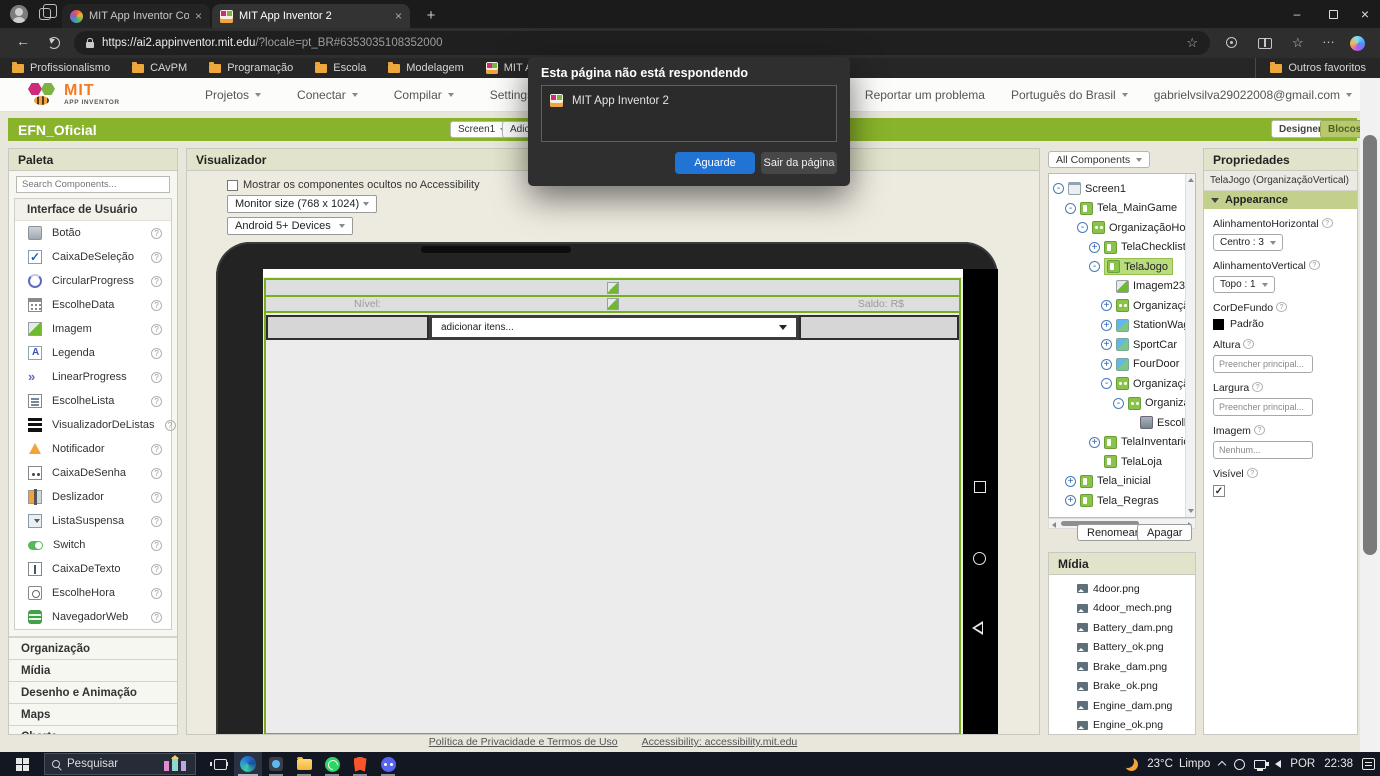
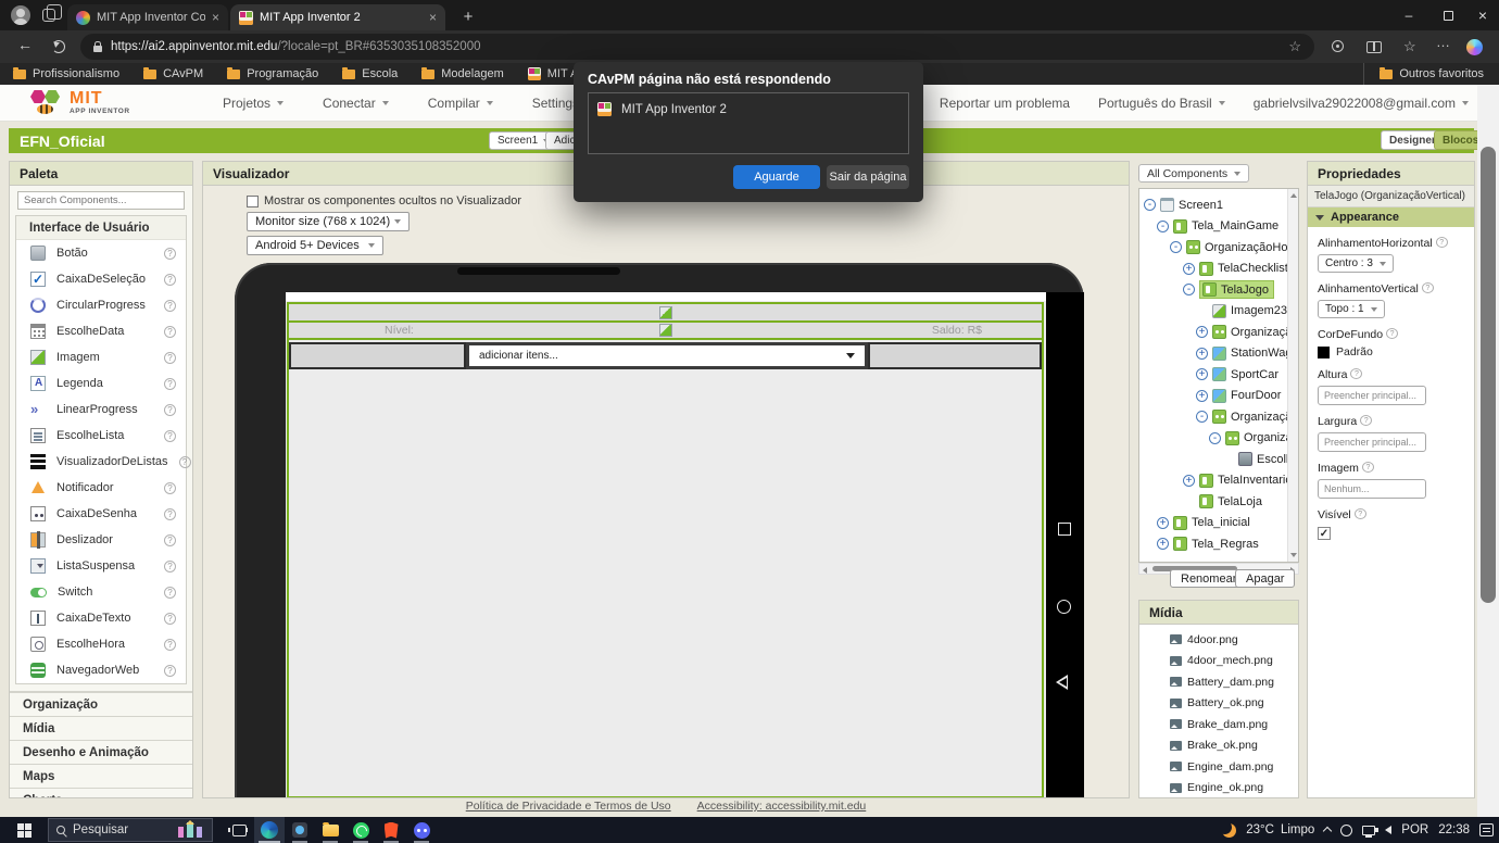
  ×
  MIT App Inventor 2
  ×
  +
  –
  ×
  ←
  https://ai2.appinventor.mit.edu
  /?locale=pt_BR#6353035108352000
  ☆
  ☆
  …
  Profissionalismo
  CAvPM
  Programação
  Escola
  Modelagem
  Outros favoritos
  MIT
  Projetos
  Conectar
  Compilar
  Setting
  Reportar um problema
  Português do Brasil
  gabrielvsilva29022008@gmail.com
  EFN_Oficial
  Screen1
  Designe
  Blocos
  Paleta
  Search Components...
  Interface de Usuário
  Botão
  ?
  CaixaDeSeleção
  ?
  CircularProgress
  ?
  EscolheData
  ?
  Imagem
  ?
  Legenda
  ?
  LinearProgress
  ?
  EscolheLista
  ?
  VisualizadorDeListas
  ?
  Notificador
  ?
  CaixaDeSenha
  ?
  Deslizador
  ?
  ListaSuspensa
  ?
  Switch
  ?
  CaixaDeTexto
  ?
  EscolheHora
  ?
  NavegadorWeb
  ?
  Organização
  Mídia
  Desenho e Animação
  Maps
  Visualizador
- Mostrar os componentes ocultos no Accessibility
+ Mostrar os componentes ocultos no Visualizador
  Monitor size (768 x 1024)
  Android 5+ Devices
  Nível:
  Saldo: R$
  adicionar itens...
  All Components
  -
  Screen1
  -
  Tela_MainGame
  -
  OrganizaçãoHo
  +
  TelaChecklis
  -
  TelaJogo
  Imagem23
  +
  Organizaç
  +
  StationWa
  +
  SportCar
  +
  FourDoor
  -
  Organizaç
  -
  Organiz
  Escol
  +
  TelaInventari
  TelaLoja
  +
  Tela_inicial
  +
  Tela_Regras
  Renomea
  Apagar
  Mídia
  4door.png
  4door_mech.png
  Battery_dam.png
  Battery_ok.png
  Brake_dam.png
  Brake_ok.png
  Engine_dam.png
  Engine_ok.png
  Propriedades
  TelaJogo (OrganizaçãoVertical)
  Appearance
  AlinhamentoHorizontal
  Centro : 3
  AlinhamentoVertical
  Topo : 1
  CorDeFundo
  Padrão
  Altura
  Preencher principal...
  Largura
  Preencher principal...
  Imagem
  Nenhum...
  Visível
  ✓
  Política de Privacidade e Termos de Uso
  Accessibility: accessibility.mit.edu
- Esta página não está respondendo
+ CAvPM página não está respondendo
  MIT App Inventor 2
  Aguarde
  Sair da página
  Pesquisar
  23°C
  Limpo
  POR
  22:38
